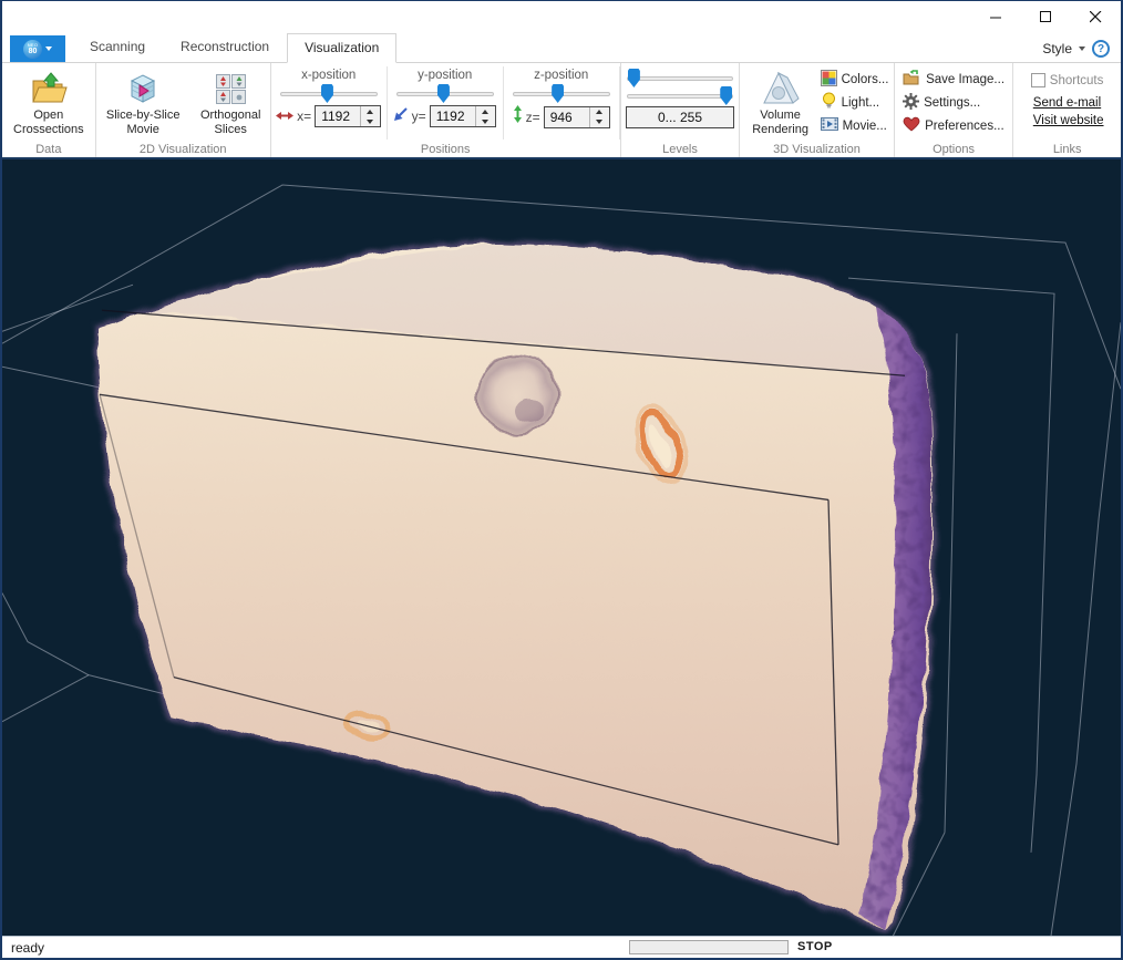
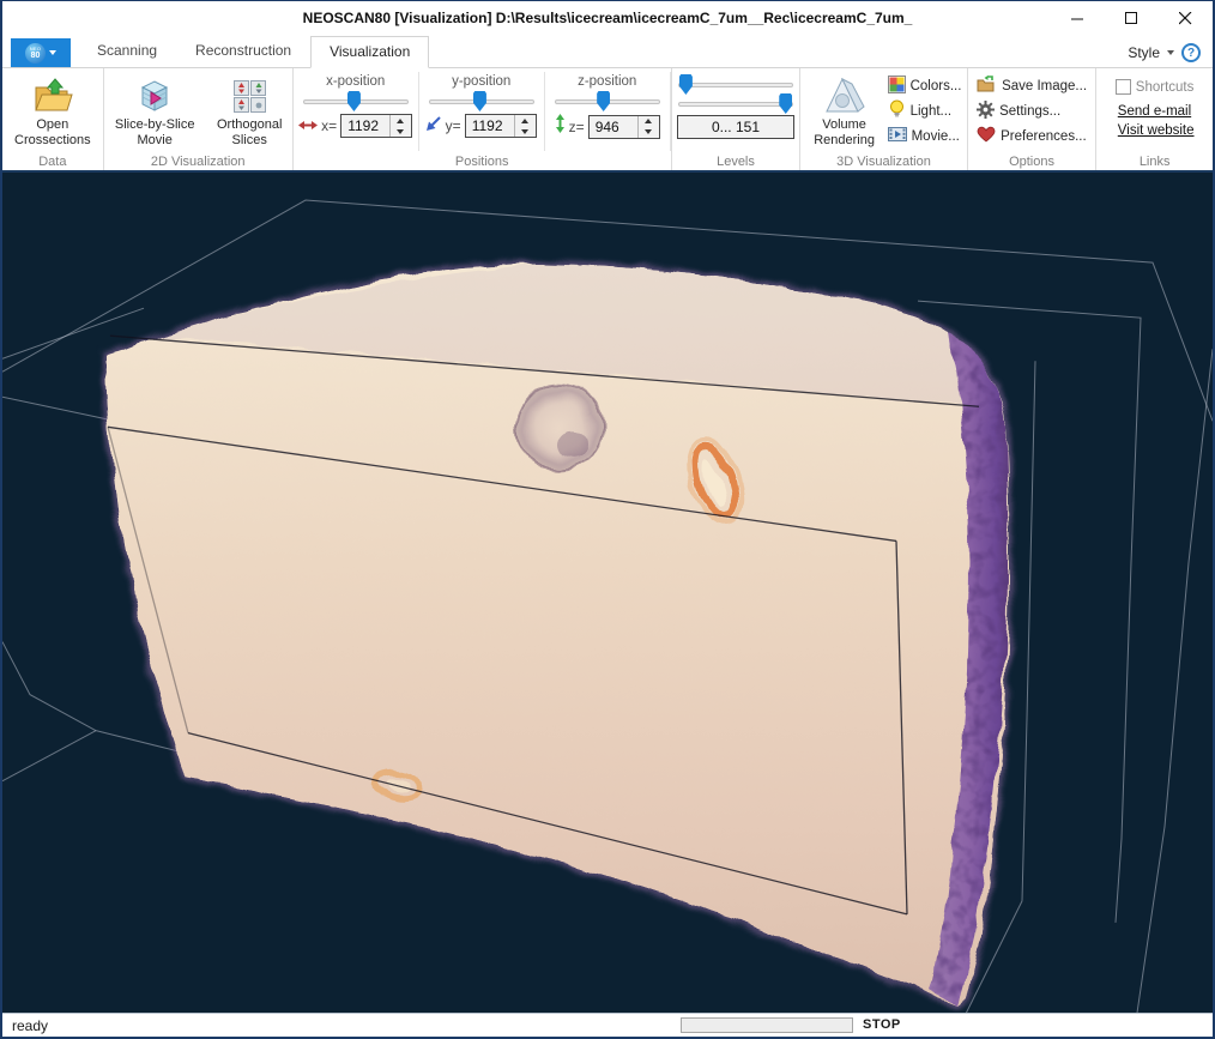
+ NEOSCAN80 [Visualization] D:\Results\icecream\icecreamC_7um__Rec\icecreamC_7um_
  Scanning
  Reconstruction
  Visualization
  Style
  ?
  Open Crossections
  Data
  Slice-by-Slice Movie
  Orthogonal Slices
  2D Visualization
  x-position
  x=
  1192
  y-position
  y=
  1192
  z-position
  z=
  946
  Positions
- 0... 255
+ 0... 151
  Levels
  Volume Rendering
  Colors...
  Light...
  Movie...
  3D Visualization
  Save Image...
  Settings...
  Preferences...
  Options
  Shortcuts
  Send e-mail
  Visit website
  Links
  ready
  STOP
